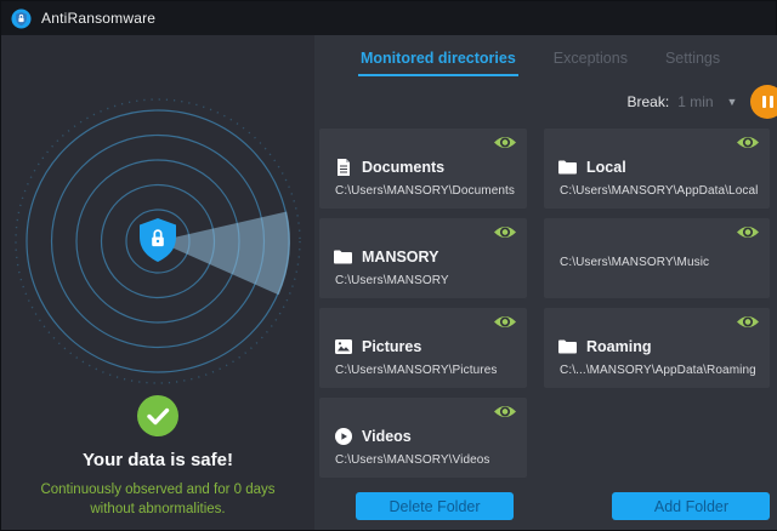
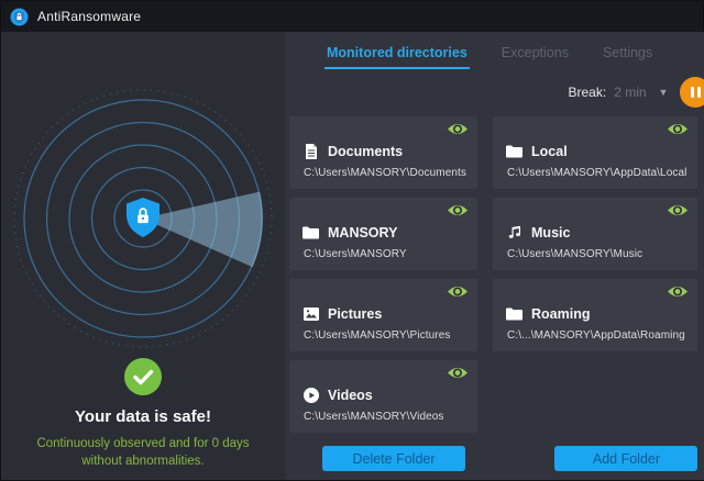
  AntiRansomware
  Your data is safe!
  Continuously observed and for 0 days without abnormalities.
  Monitored directories
  Exceptions
  Settings
  Break:
- 1 min
+ 2 min
  ▼
  Documents
  C:\Users\MANSORY\Documents
  Local
  C:\Users\MANSORY\AppData\Local
  MANSORY
  C:\Users\MANSORY
+ Music
  C:\Users\MANSORY\Music
  Pictures
  C:\Users\MANSORY\Pictures
  Roaming
  C:\...\MANSORY\AppData\Roaming
  Videos
  C:\Users\MANSORY\Videos
  Delete Folder
  Add Folder
